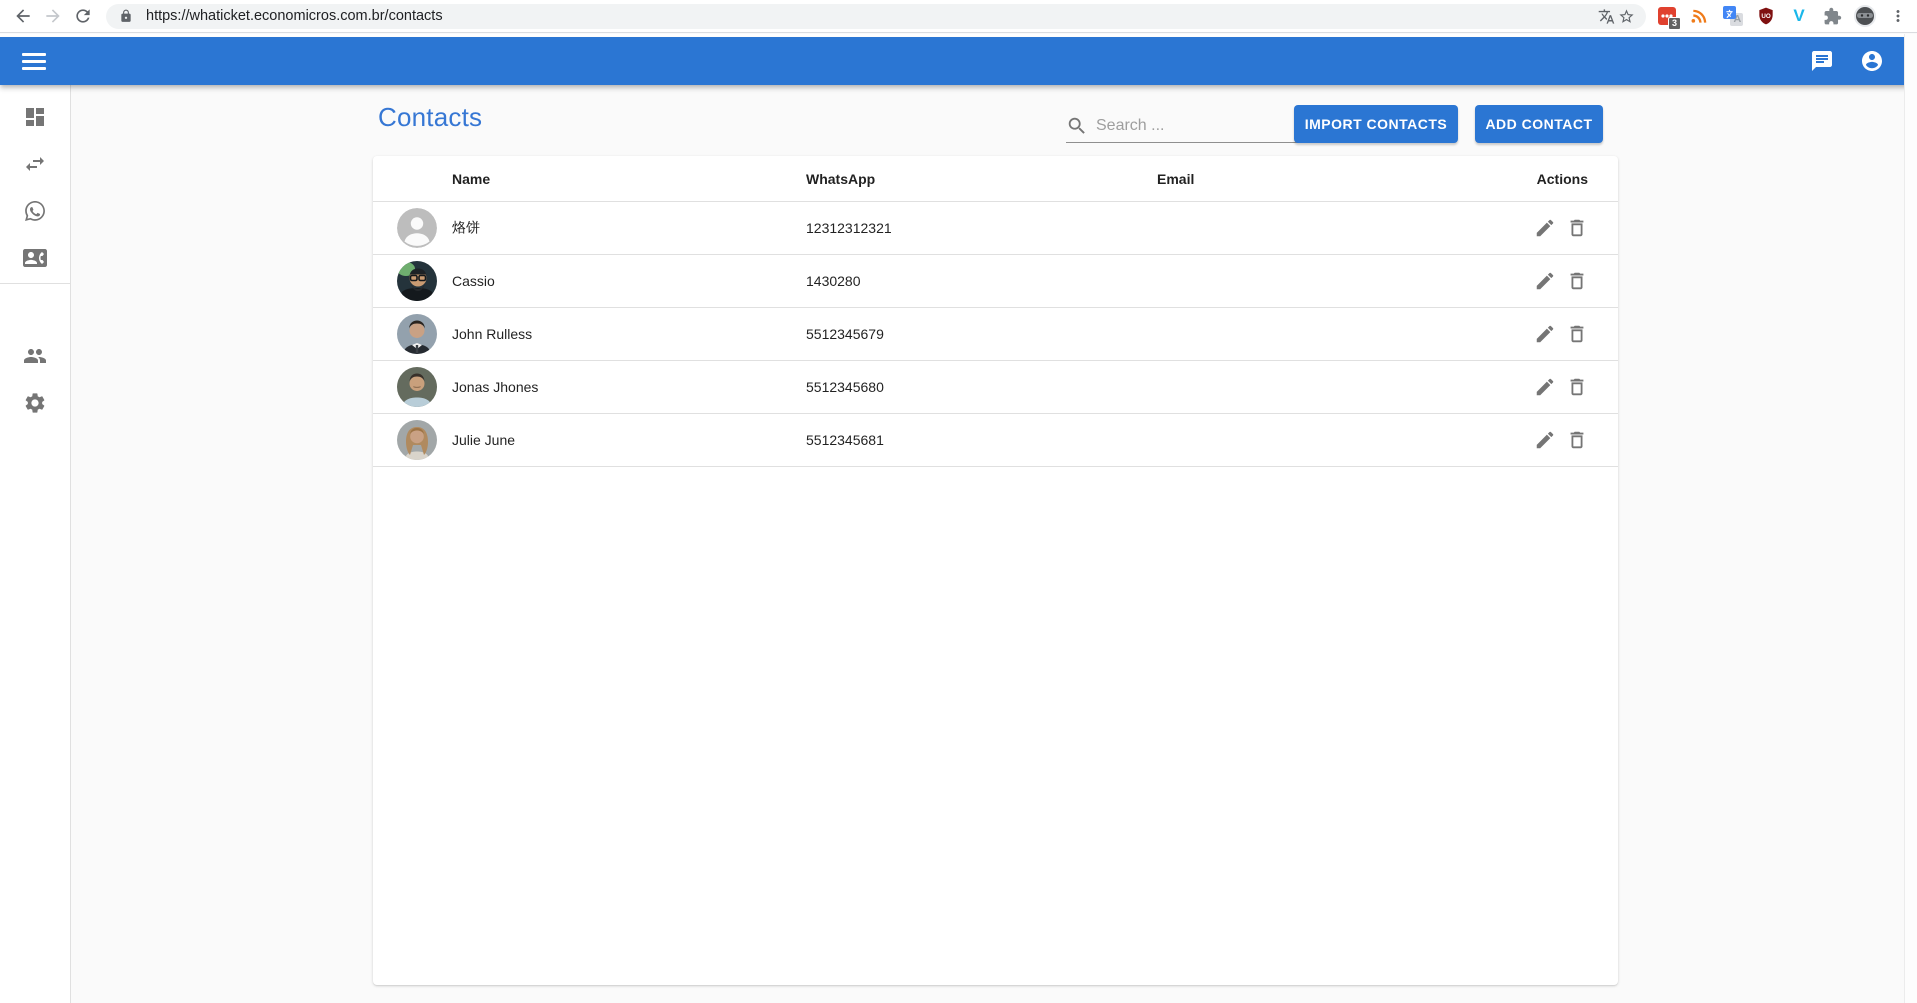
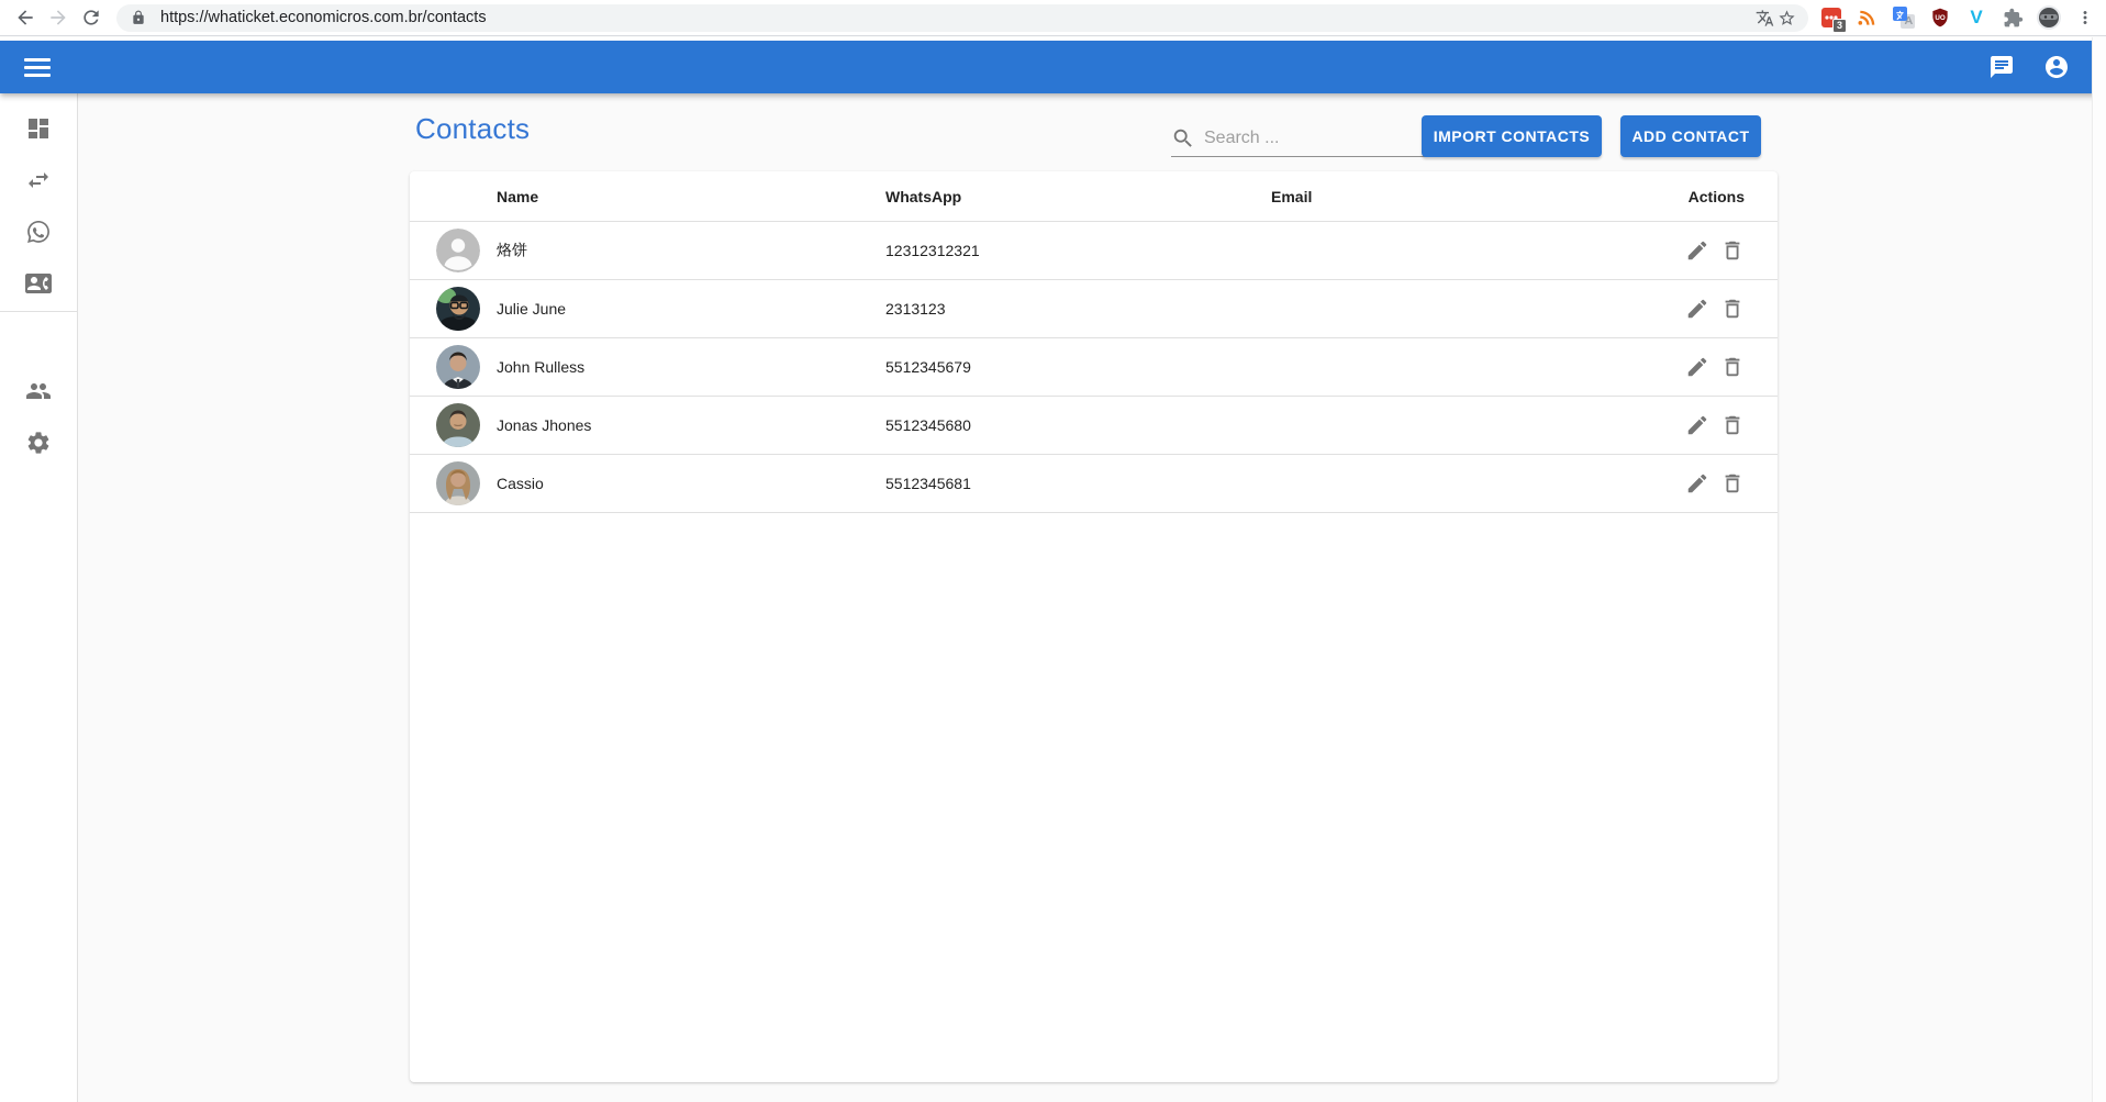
  https://whaticket.economicros.com.br/contacts
  3
  V
  Contacts
  Search ...
  IMPORT CONTACTS
  ADD CONTACT
  Name
  WhatsApp
  Email
  Actions
  烙饼
  12312312321
- Cassio
+ Julie June
- 1430280
+ 2313123
  John Rulless
  5512345679
  Jonas Jhones
  5512345680
- Julie June
+ Cassio
  5512345681
